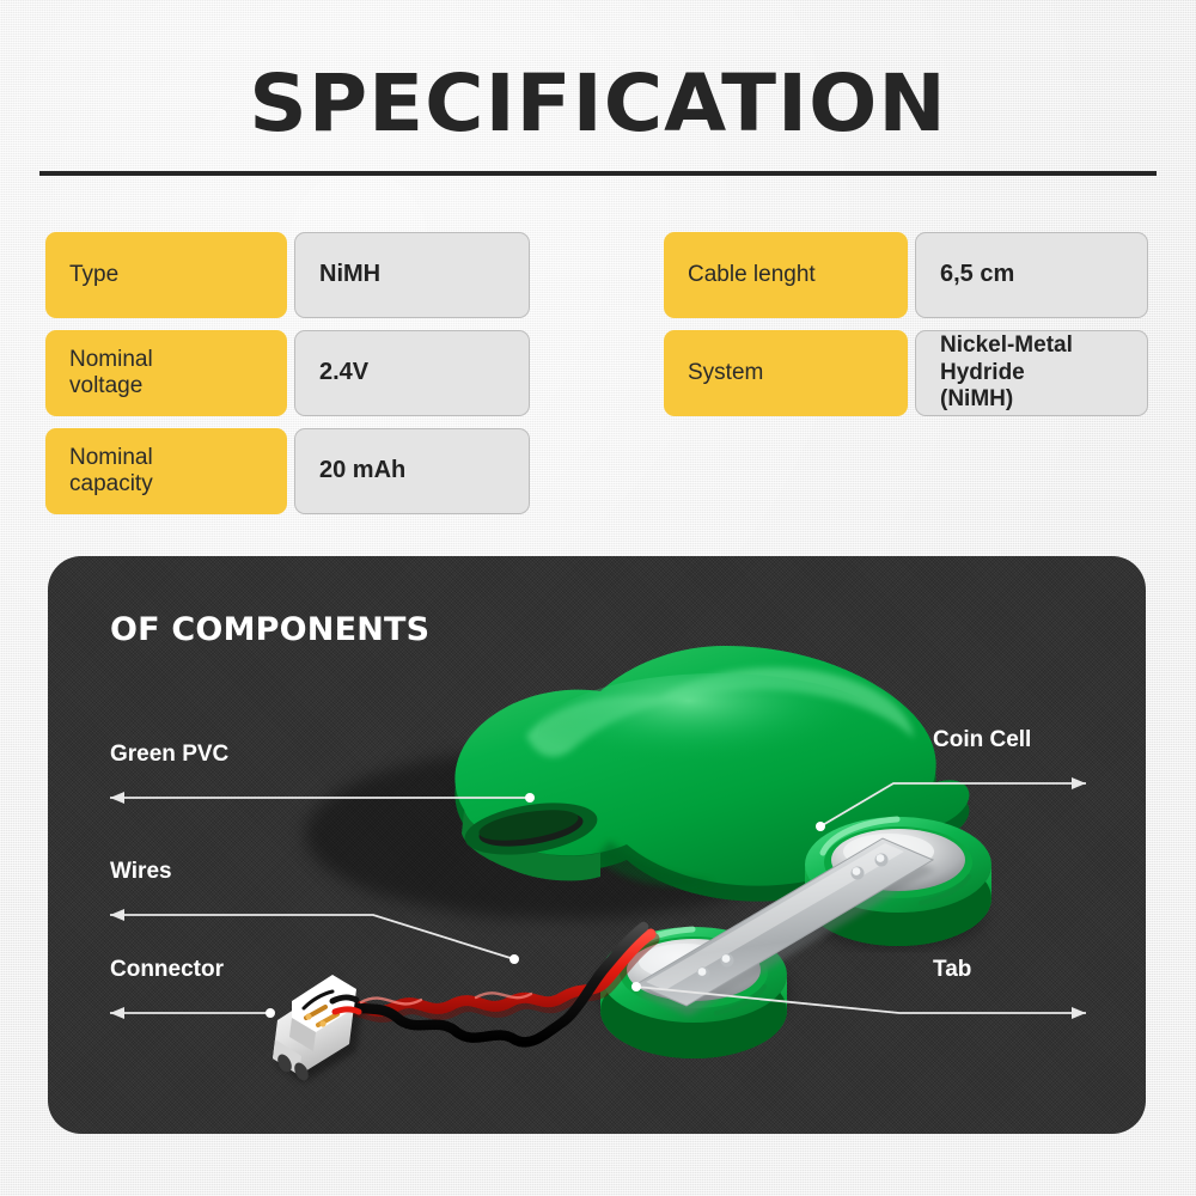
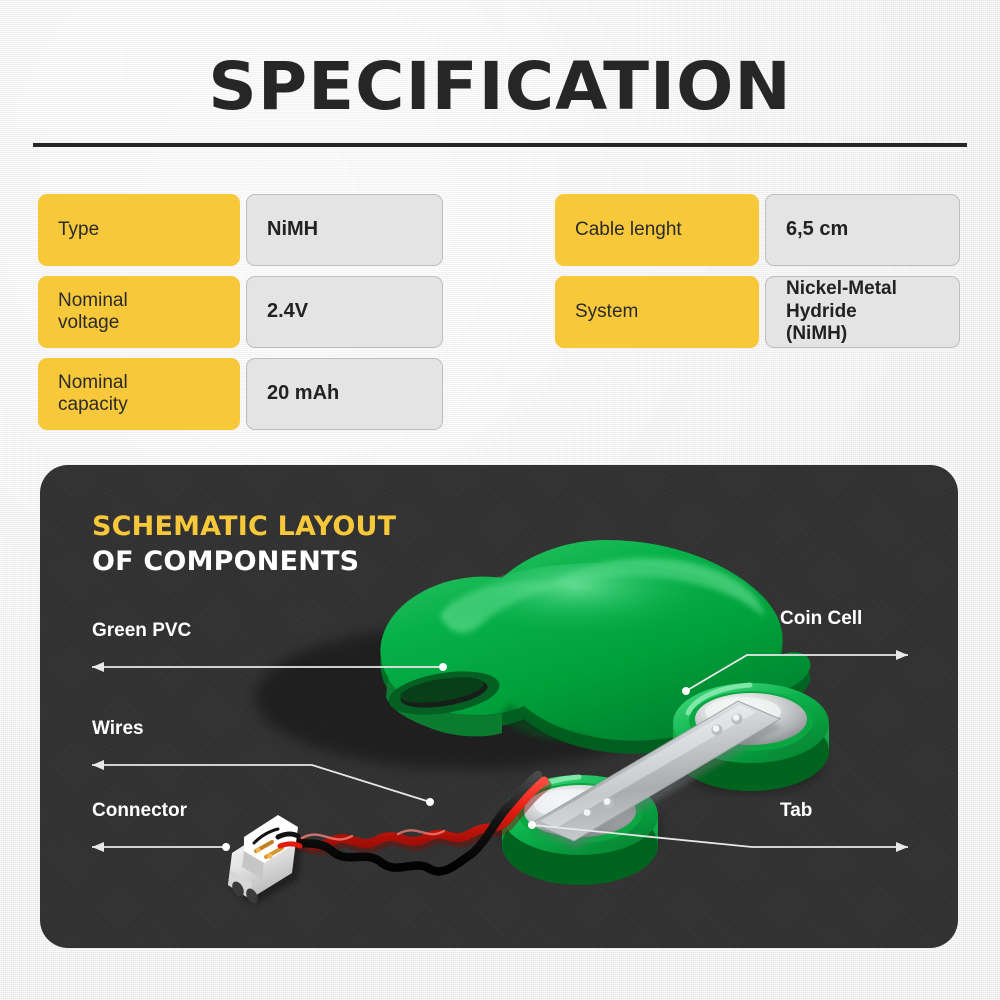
  SPECIFICATION
  Type
  NiMH
  Nominal
  voltage
  2.4V
  Nominal
  capacity
  20 mAh
  Cable lenght
  6,5 cm
  System
  Nickel-Metal Hydride
  (NiMH)
+ SCHEMATIC LAYOUT
  OF COMPONENTS
  Green PVC
  Wires
  Connector
  Coin Cell
  Tab
